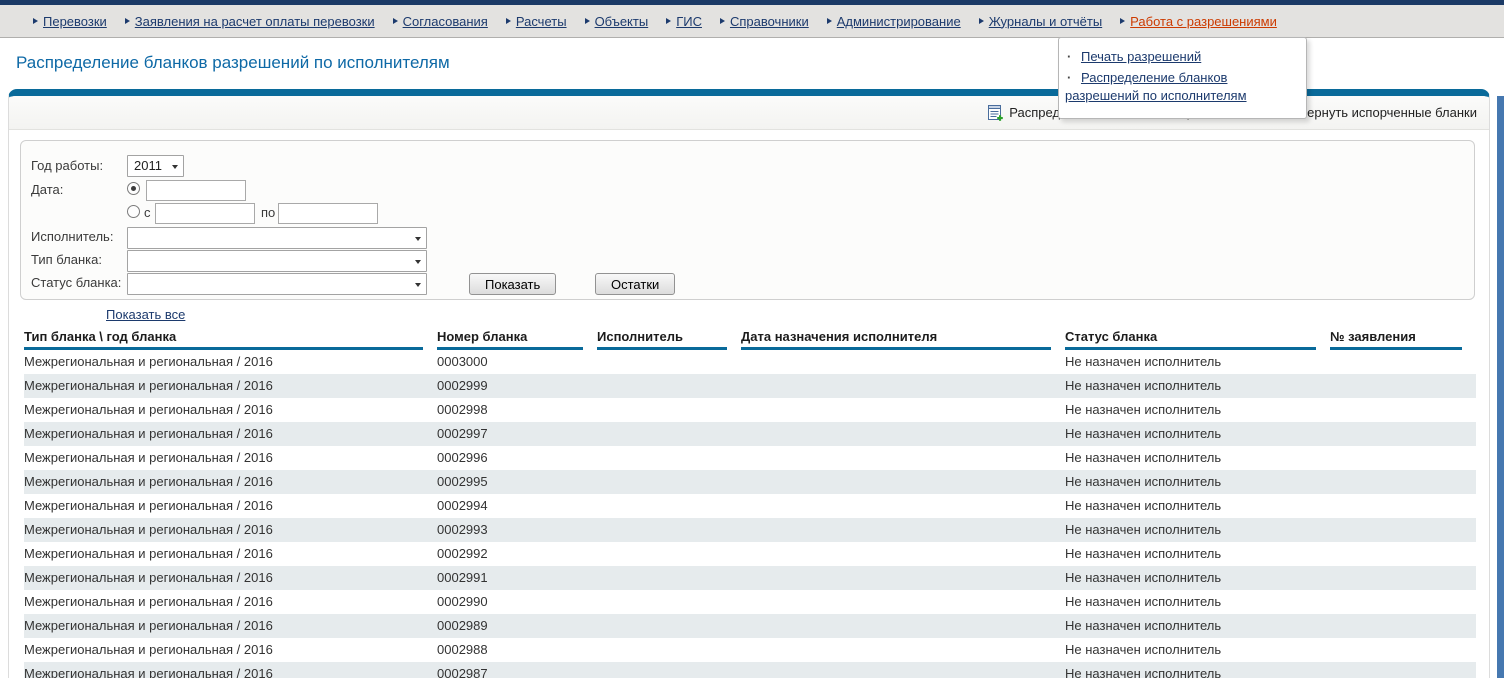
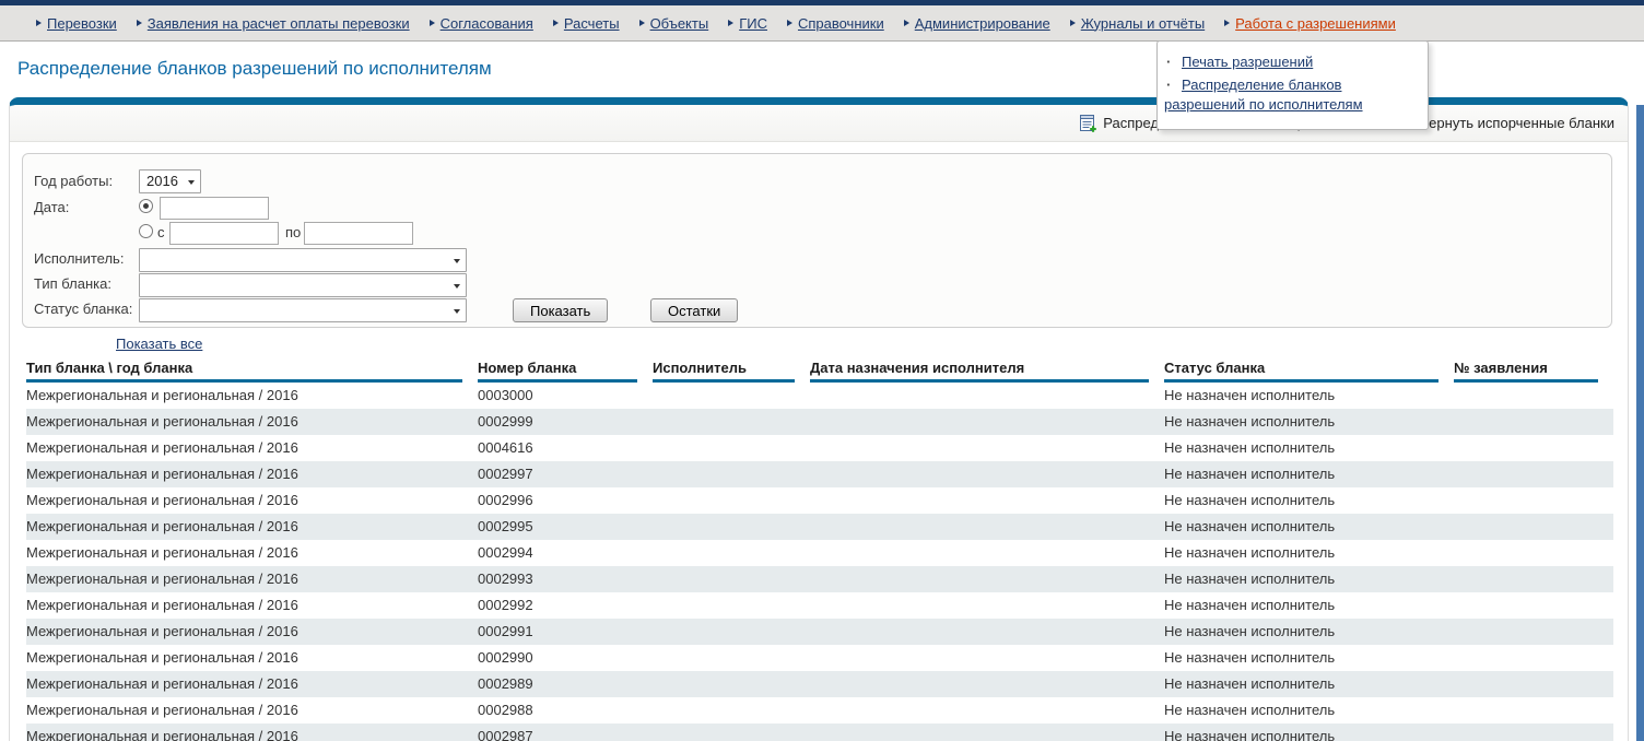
  Перевозки
  Заявления на расчет оплаты перевозки
  Согласования
  Расчеты
  Объекты
  ГИС
  Справочники
  Администрирование
  Журналы и отчёты
  Работа с разрешениями
  Распределение бланков разрешений по исполнителям
  ернуть испорченные бланки
  Год работы:
- 2011
+ 2016
  Дата:
  с
  по
  Исполнитель:
  Тип бланка:
  Статус бланка:
  Показать
  Остатки
  Показать все
  Тип бланка \ год бланка
  Номер бланка
  Исполнитель
  Дата назначения исполнителя
  Статус бланка
  № заявления
  Межрегиональная и региональная / 2016
  0003000
  Не назначен исполнитель
  Межрегиональная и региональная / 2016
  0002999
  Не назначен исполнитель
  Межрегиональная и региональная / 2016
- 0002998
+ 0004616
  Не назначен исполнитель
  Межрегиональная и региональная / 2016
  0002997
  Не назначен исполнитель
  Межрегиональная и региональная / 2016
  0002996
  Не назначен исполнитель
  Межрегиональная и региональная / 2016
  0002995
  Не назначен исполнитель
  Межрегиональная и региональная / 2016
  0002994
  Не назначен исполнитель
  Межрегиональная и региональная / 2016
  0002993
  Не назначен исполнитель
  Межрегиональная и региональная / 2016
  0002992
  Не назначен исполнитель
  Межрегиональная и региональная / 2016
  0002991
  Не назначен исполнитель
  Межрегиональная и региональная / 2016
  0002990
  Не назначен исполнитель
  Межрегиональная и региональная / 2016
  0002989
  Не назначен исполнитель
  Межрегиональная и региональная / 2016
  0002988
  Не назначен исполнитель
  Межрегиональная и региональная / 2016
  0002987
  Не назначен исполнитель
  Печать разрешений
  Распределение бланков разрешений по исполнителям
